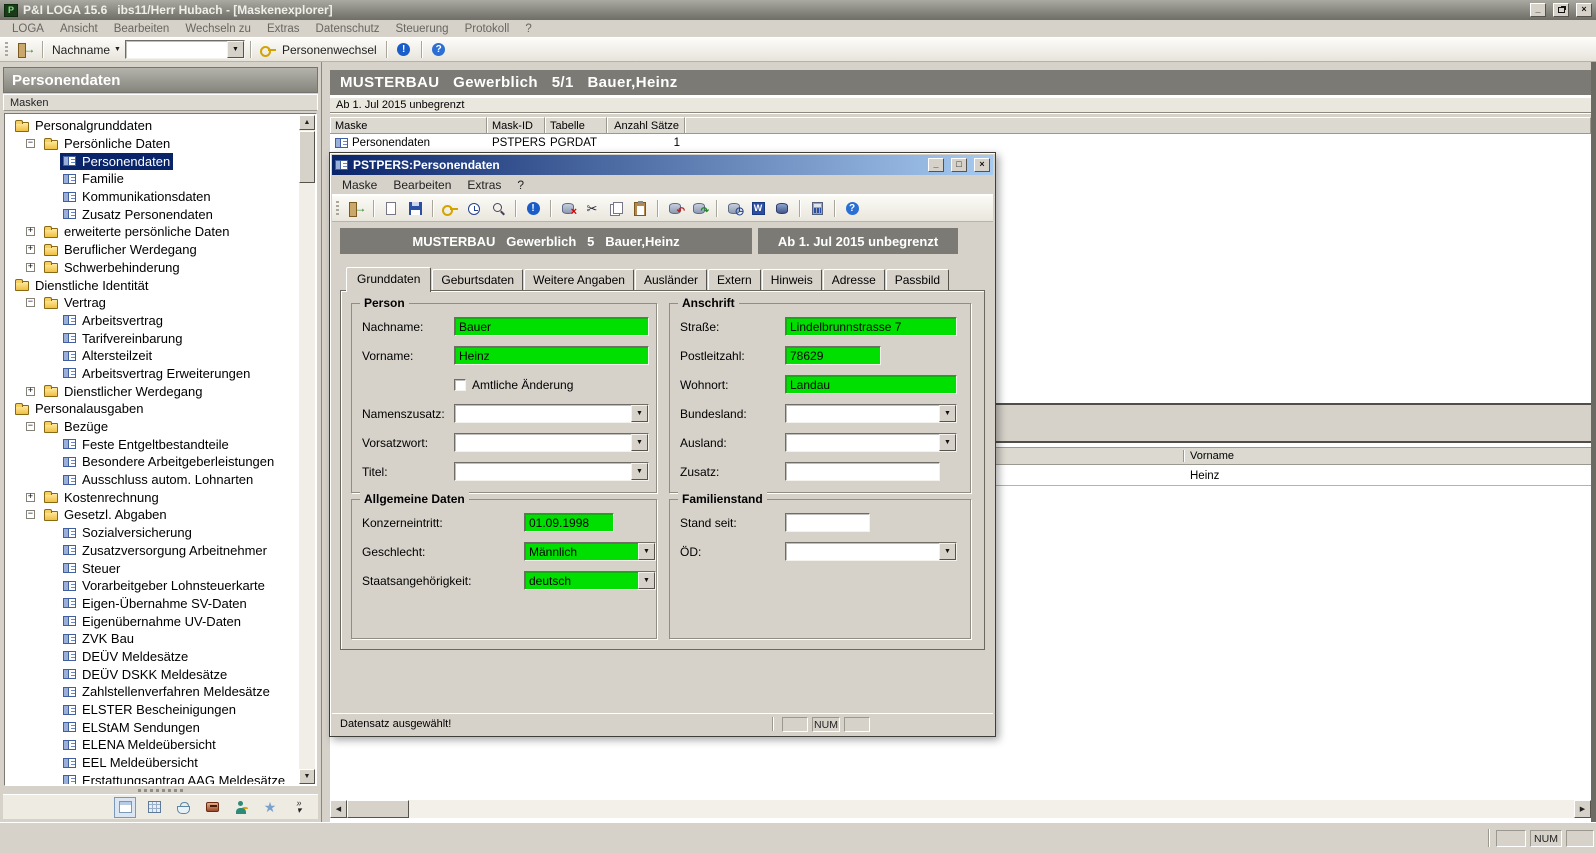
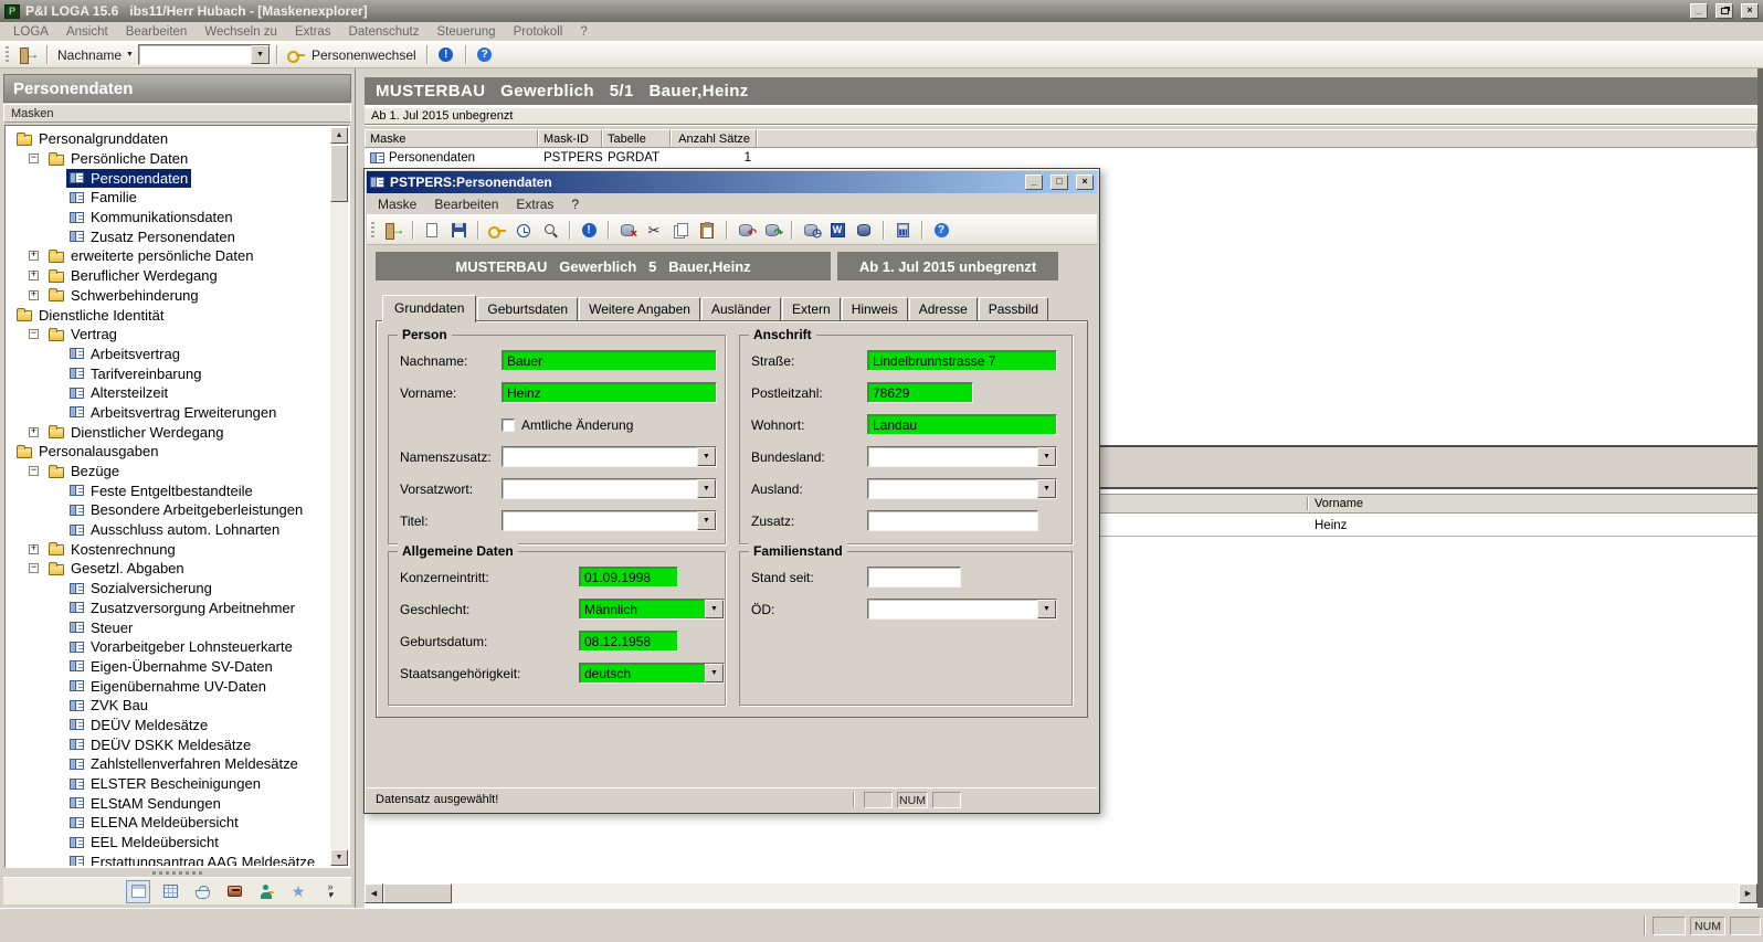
  P
  P&I LOGA 15.6 ibs11/Herr Hubach - [Maskenexplorer]
  _
  ×
  LOGA
  Ansicht
  Bearbeiten
  Wechseln zu
  Extras
  Datenschutz
  Steuerung
  Protokoll
  ?
  Nachname
  Personenwechsel
  !
  ?
  Personendaten
  Masken
  Personalgrunddaten
  −
  Persönliche Daten
  Personendaten
  Familie
  Kommunikationsdaten
  Zusatz Personendaten
  +
  erweiterte persönliche Daten
  +
  Beruflicher Werdegang
  +
  Schwerbehinderung
  Dienstliche Identität
  −
  Vertrag
  Arbeitsvertrag
  Tarifvereinbarung
  Altersteilzeit
  Arbeitsvertrag Erweiterungen
  +
  Dienstlicher Werdegang
  Personalausgaben
  −
  Bezüge
  Feste Entgeltbestandteile
  Besondere Arbeitgeberleistungen
  Ausschluss autom. Lohnarten
  +
  Kostenrechnung
  −
  Gesetzl. Abgaben
  Sozialversicherung
  Zusatzversorgung Arbeitnehmer
  Steuer
  Vorarbeitgeber Lohnsteuerkarte
  Eigen-Übernahme SV-Daten
  Eigenübernahme UV-Daten
  ZVK Bau
  DEÜV Meldesätze
  DEÜV DSKK Meldesätze
  Zahlstellenverfahren Meldesätze
  ELSTER Bescheinigungen
  ELStAM Sendungen
  ELENA Meldeübersicht
  EEL Meldeübersicht
  Erstattungsantrag AAG Meldesätze
  ★
  »
  ▾
  MUSTERBAU Gewerblich 5/1 Bauer,Heinz
  Ab 1. Jul 2015 unbegrenzt
  Maske
  Mask-ID
  Tabelle
  Anzahl Sätze
  Personendaten
  PSTPERS
  PGRDAT
  1
  Vorname
  Heinz
  PSTPERS:Personendaten
  _
  □
  ×
  Maske
  Bearbeiten
  Extras
  ?
  !
  ✂
  W
  ?
  MUSTERBAU Gewerblich 5 Bauer,Heinz
  Ab 1. Jul 2015 unbegrenzt
  Grunddaten
  Geburtsdaten
  Weitere Angaben
  Ausländer
  Extern
  Hinweis
  Adresse
  Passbild
  Person
  Nachname:
  Bauer
  Vorname:
  Heinz
  Amtliche Änderung
  Namenszusatz:
  Vorsatzwort:
  Titel:
  Anschrift
  Straße:
  Lindelbrunnstrasse 7
  Postleitzahl:
  78629
  Wohnort:
  Landau
  Bundesland:
  Ausland:
  Zusatz:
  Allgemeine Daten
  Konzerneintritt:
  01.09.1998
  Geschlecht:
  Männlich
+ Geburtsdatum:
+ 08.12.1958
  Staatsangehörigkeit:
  deutsch
  Familienstand
  Stand seit:
  ÖD:
  Datensatz ausgewählt!
  NUM
  NUM
